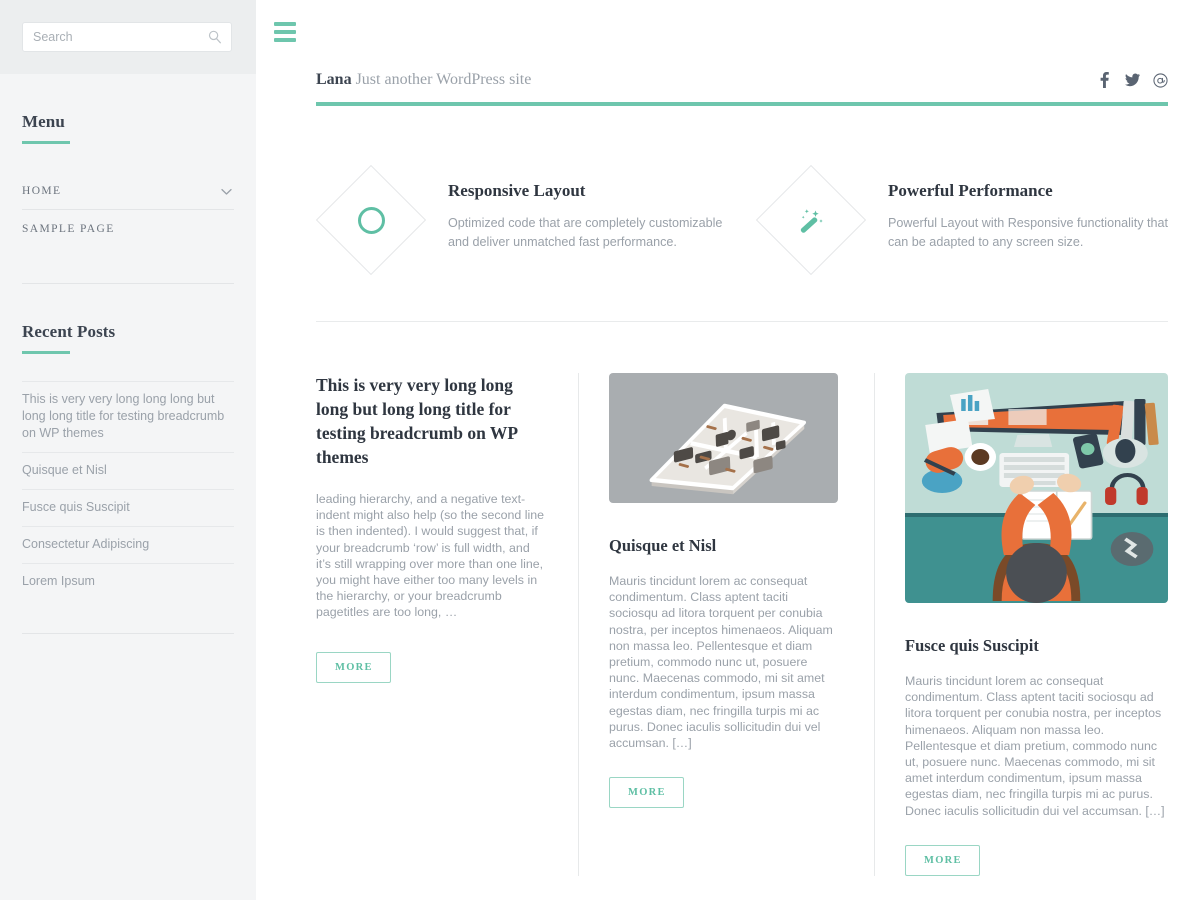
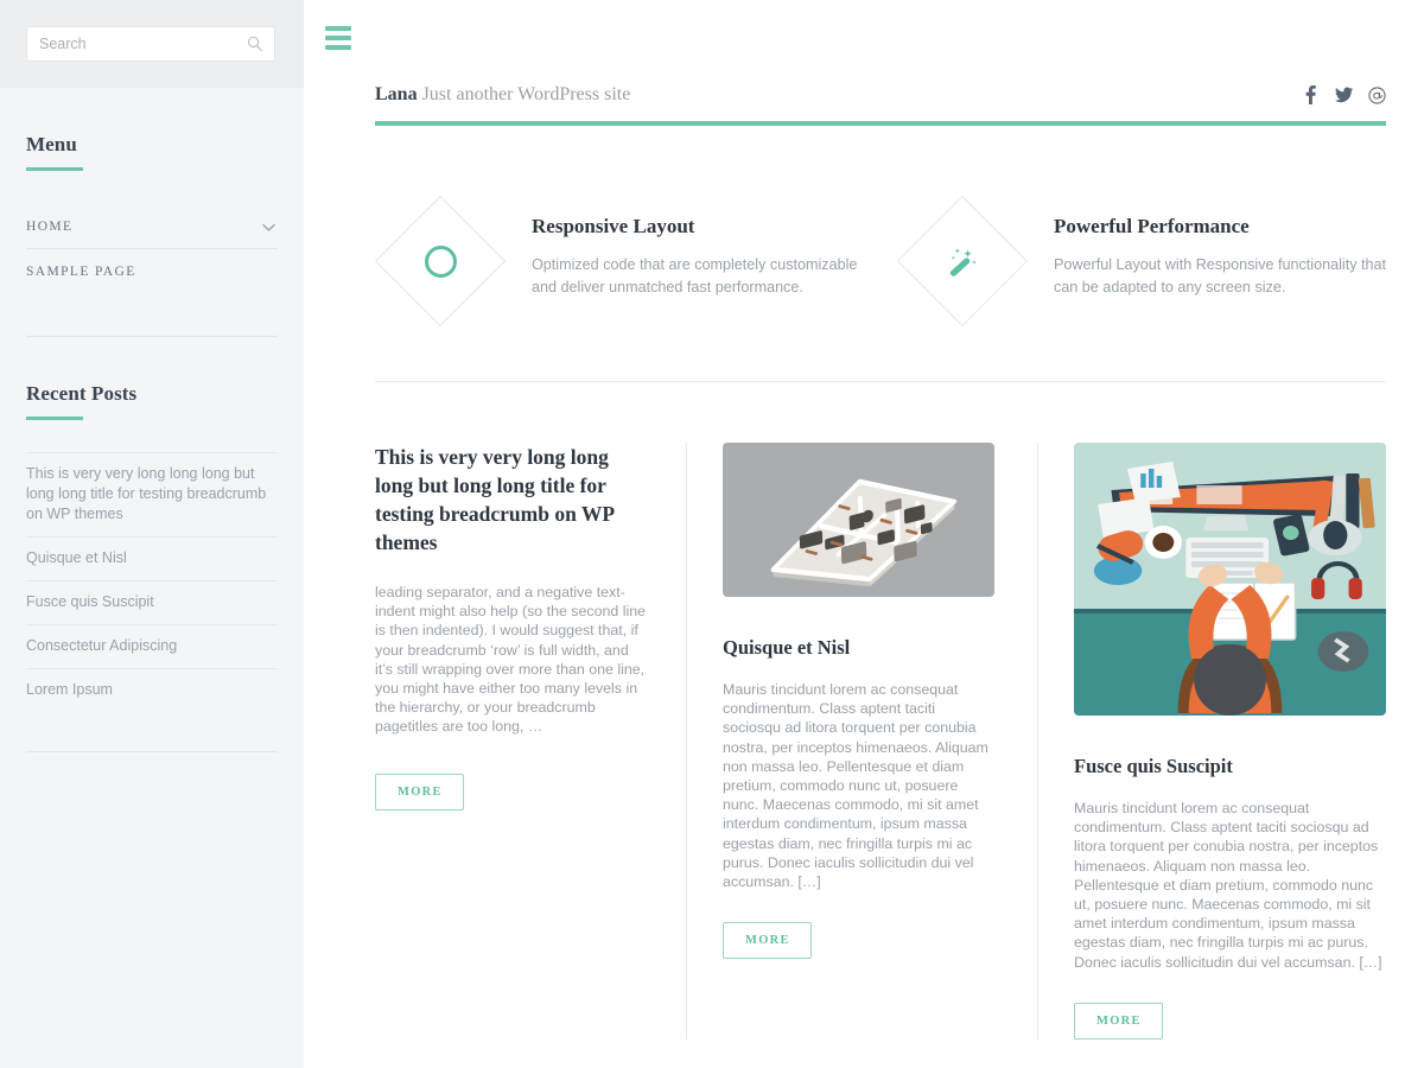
  Search
  Menu
  HOME
  SAMPLE PAGE
  Recent Posts
  This is very very long long long but long long title for testing breadcrumb on WP themes
  Quisque et Nisl
  Fusce quis Suscipit
  Consectetur Adipiscing
  Lorem Ipsum
  Lana Just another WordPress site
  Responsive Layout
  Optimized code that are completely customizable and deliver unmatched fast performance.
  Powerful Performance
  Powerful Layout with Responsive functionality that can be adapted to any screen size.
  This is very very long long long but long long title for testing breadcrumb on WP themes
- leading hierarchy, and a negative text-indent might also help (so the second line is then indented). I would suggest that, if your breadcrumb ‘row’ is full width, and it’s still wrapping over more than one line, you might have either too many levels in the hierarchy, or your breadcrumb pagetitles are too long, …
+ leading separator, and a negative text-indent might also help (so the second line is then indented). I would suggest that, if your breadcrumb ‘row’ is full width, and it’s still wrapping over more than one line, you might have either too many levels in the hierarchy, or your breadcrumb pagetitles are too long, …
  MORE
  Quisque et Nisl
  Mauris tincidunt lorem ac consequat condimentum. Class aptent taciti sociosqu ad litora torquent per conubia nostra, per inceptos himenaeos. Aliquam non massa leo. Pellentesque et diam pretium, commodo nunc ut, posuere nunc. Maecenas commodo, mi sit amet interdum condimentum, ipsum massa egestas diam, nec fringilla turpis mi ac purus. Donec iaculis sollicitudin dui vel accumsan. […]
  MORE
  Fusce quis Suscipit
  Mauris tincidunt lorem ac consequat condimentum. Class aptent taciti sociosqu ad litora torquent per conubia nostra, per inceptos himenaeos. Aliquam non massa leo. Pellentesque et diam pretium, commodo nunc ut, posuere nunc. Maecenas commodo, mi sit amet interdum condimentum, ipsum massa egestas diam, nec fringilla turpis mi ac purus. Donec iaculis sollicitudin dui vel accumsan. […]
  MORE
